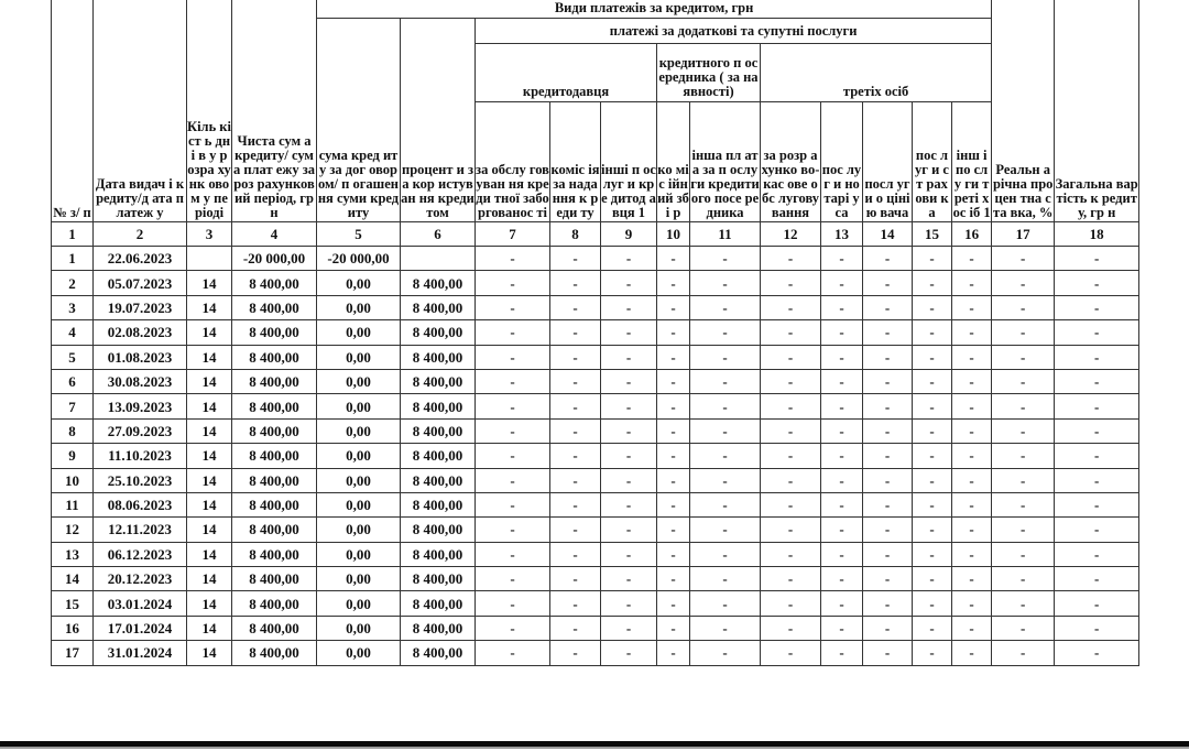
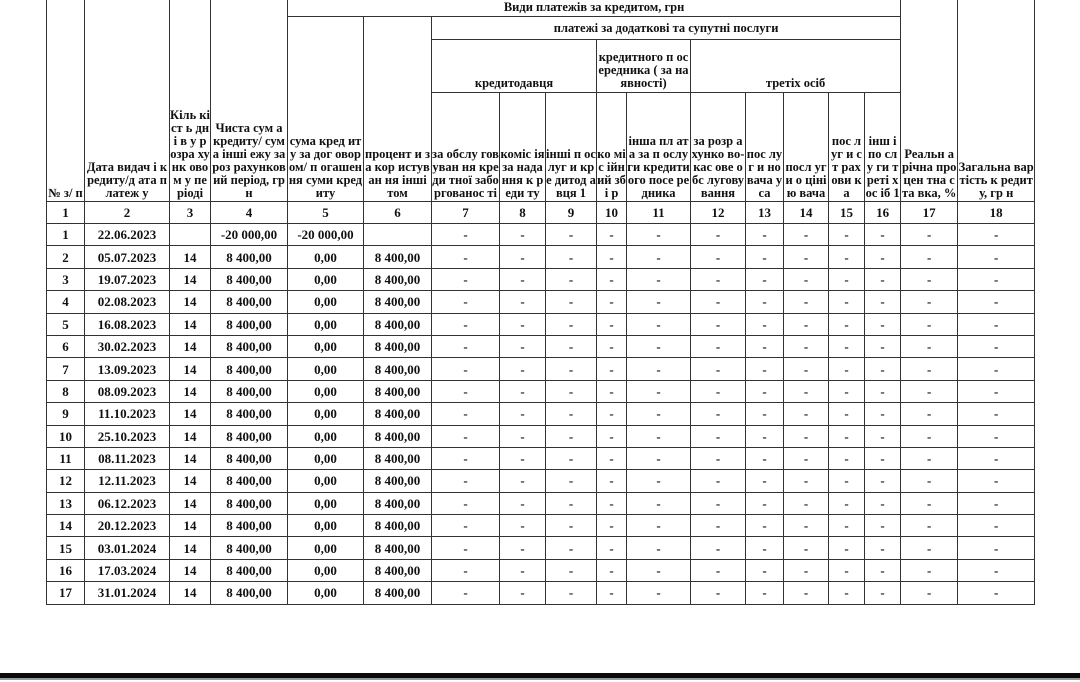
- № з/ п	Дата видач і кредиту/д ата платеж у	Кіль кіст ь дні в у р озра хунк овом у пе ріоді	Чиста сум а кредиту/ сума плат ежу за роз рахунков ий період, грн	Види платежів за кредитом, грн	Реальн а річна процен тна ста вка, %	Загальна вартість к редиту, гр н
+ № з/ п	Дата видач і кредиту/д ата платеж у	Кіль кіст ь дні в у р озра хунк овом у пе ріоді	Чиста сум а кредиту/ сума інші ежу за роз рахунков ий період, грн	Види платежів за кредитом, грн	Реальн а річна процен тна ста вка, %	Загальна вартість к редиту, гр н
- сума кред иту за дог овором/ п огашення суми кред иту	процент и за кор истуван ня креди том	платежі за додаткові та супутні послуги
+ сума кред иту за дог овором/ п огашення суми кред иту	процент и за кор истуван ня інші том	платежі за додаткові та супутні послуги
  кредитодавця	кредитного п осередника ( за наявності)	третіх осіб
- за обслу говуван ня креди тної забо ргованос ті	коміс ія за нада ння к реди ту	інші п ослуг и кре дитод авця 1	ко міс ійн ий збі р	інша пл ата за п ослуги кредити ого посе редника	за розр ахунко во- кас ове обс лугову вання	пос луг и но тарі уса	посл уги о цінію вача	пос луг и ст рах ови ка	інш і по слу ги т реті х ос іб 1
+ за обслу говуван ня креди тної забо ргованос ті	коміс ія за нада ння к реди ту	інші п ослуг и кре дитод авця 1	ко міс ійн ий збі р	інша пл ата за п ослуги кредити ого посе редника	за розр ахунко во- кас ове обс лугову вання	пос луг и но вача уса	посл уги о цінію вача	пос луг и ст рах ови ка	інш і по слу ги т реті х ос іб 1
  1	2	3	4	5	6	7	8	9	10	11	12	13	14	15	16	17	18
  1	22.06.2023		-20 000,00	-20 000,00		-	-	-	-	-	-	-	-	-	-	-	-
  2	05.07.2023	14	8 400,00	0,00	8 400,00	-	-	-	-	-	-	-	-	-	-	-	-
  3	19.07.2023	14	8 400,00	0,00	8 400,00	-	-	-	-	-	-	-	-	-	-	-	-
  4	02.08.2023	14	8 400,00	0,00	8 400,00	-	-	-	-	-	-	-	-	-	-	-	-
- 5	01.08.2023	14	8 400,00	0,00	8 400,00	-	-	-	-	-	-	-	-	-	-	-	-
+ 5	16.08.2023	14	8 400,00	0,00	8 400,00	-	-	-	-	-	-	-	-	-	-	-	-
- 6	30.08.2023	14	8 400,00	0,00	8 400,00	-	-	-	-	-	-	-	-	-	-	-	-
+ 6	30.02.2023	14	8 400,00	0,00	8 400,00	-	-	-	-	-	-	-	-	-	-	-	-
  7	13.09.2023	14	8 400,00	0,00	8 400,00	-	-	-	-	-	-	-	-	-	-	-	-
- 8	27.09.2023	14	8 400,00	0,00	8 400,00	-	-	-	-	-	-	-	-	-	-	-	-
+ 8	08.09.2023	14	8 400,00	0,00	8 400,00	-	-	-	-	-	-	-	-	-	-	-	-
  9	11.10.2023	14	8 400,00	0,00	8 400,00	-	-	-	-	-	-	-	-	-	-	-	-
  10	25.10.2023	14	8 400,00	0,00	8 400,00	-	-	-	-	-	-	-	-	-	-	-	-
- 11	08.06.2023	14	8 400,00	0,00	8 400,00	-	-	-	-	-	-	-	-	-	-	-	-
+ 11	08.11.2023	14	8 400,00	0,00	8 400,00	-	-	-	-	-	-	-	-	-	-	-	-
  12	12.11.2023	14	8 400,00	0,00	8 400,00	-	-	-	-	-	-	-	-	-	-	-	-
  13	06.12.2023	14	8 400,00	0,00	8 400,00	-	-	-	-	-	-	-	-	-	-	-	-
  14	20.12.2023	14	8 400,00	0,00	8 400,00	-	-	-	-	-	-	-	-	-	-	-	-
  15	03.01.2024	14	8 400,00	0,00	8 400,00	-	-	-	-	-	-	-	-	-	-	-	-
- 16	17.01.2024	14	8 400,00	0,00	8 400,00	-	-	-	-	-	-	-	-	-	-	-	-
+ 16	17.03.2024	14	8 400,00	0,00	8 400,00	-	-	-	-	-	-	-	-	-	-	-	-
  17	31.01.2024	14	8 400,00	0,00	8 400,00	-	-	-	-	-	-	-	-	-	-	-	-
